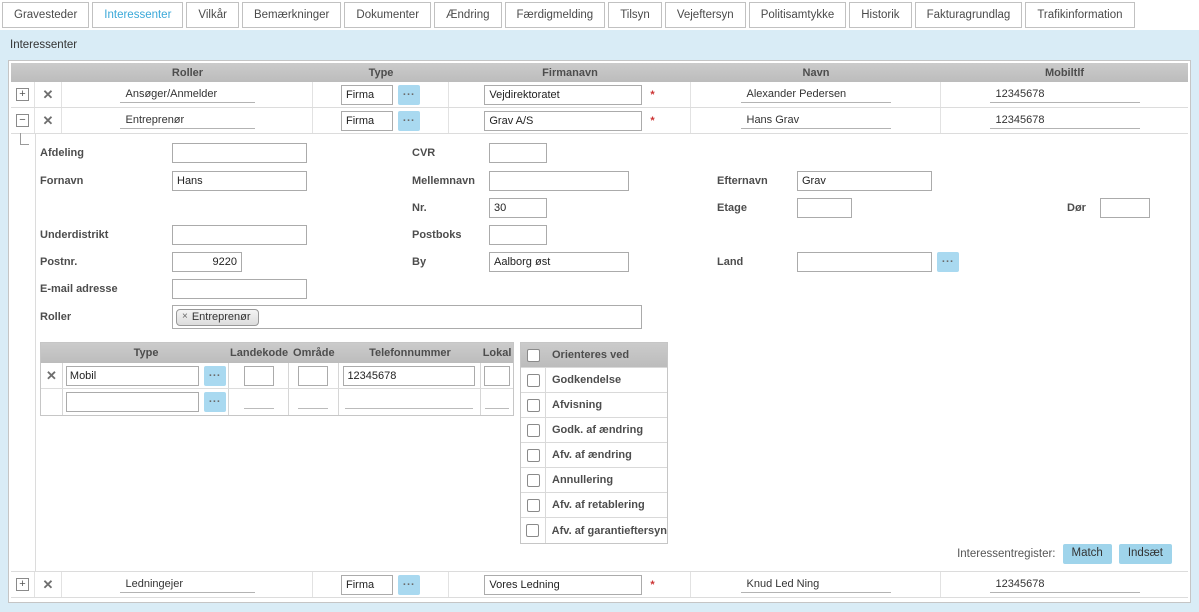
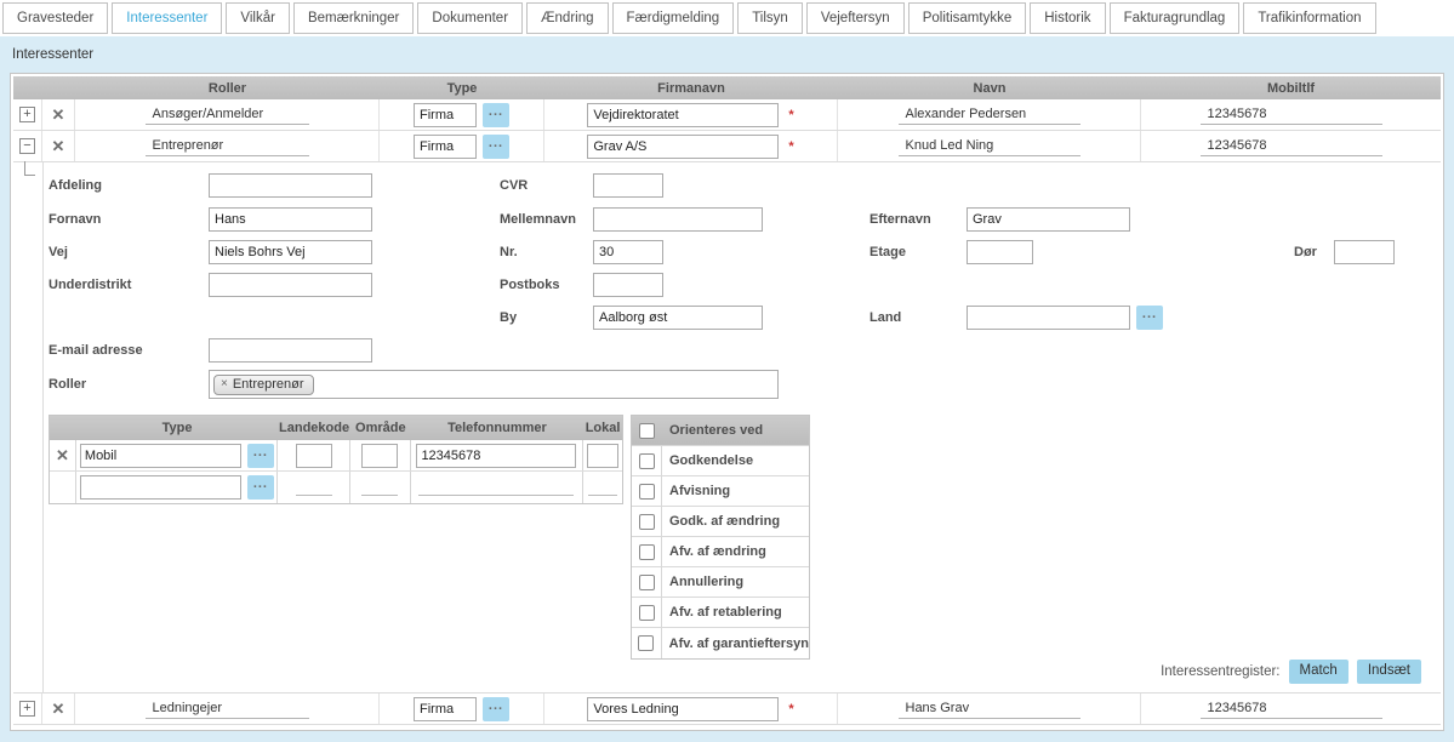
  Gravesteder
  Interessenter
  Vilkår
  Bemærkninger
  Dokumenter
  Ændring
  Færdigmelding
  Tilsyn
  Vejeftersyn
  Politisamtykke
  Historik
  Fakturagrundlag
  Trafikinformation
  Interessenter
  Roller
  Type
  Firmanavn
  Navn
  Mobiltlf
  +
  ✕
  Ansøger/Anmelder
  Firma
  ...
  Vejdirektoratet
  *
  Alexander Pedersen
  12345678
  −
  ✕
  Entreprenør
  Firma
  ...
  Grav A/S
  *
- Hans Grav
+ Knud Led Ning
  12345678
  Afdeling
  CVR
  Fornavn
  Hans
  Mellemnavn
  Efternavn
  Grav
+ Vej
+ Niels Bohrs Vej
  Nr.
  30
  Etage
  Dør
  Underdistrikt
  Postboks
- Postnr.
- 9220
  By
  Aalborg øst
  Land
  ...
  E-mail adresse
  Roller
  ×
  Entreprenør
  Type
  Landekode
  Område
  Telefonnummer
  Lokal
  ✕
  Mobil
  ...
  12345678
  ...
  Orienteres ved
  Godkendelse
  Afvisning
  Godk. af ændring
  Afv. af ændring
  Annullering
  Afv. af retablering
  Afv. af garantieftersyn
  Interessentregister:
  Match
  Indsæt
  +
  ✕
  Ledningejer
  Firma
  ...
  Vores Ledning
  *
- Knud Led Ning
+ Hans Grav
  12345678
